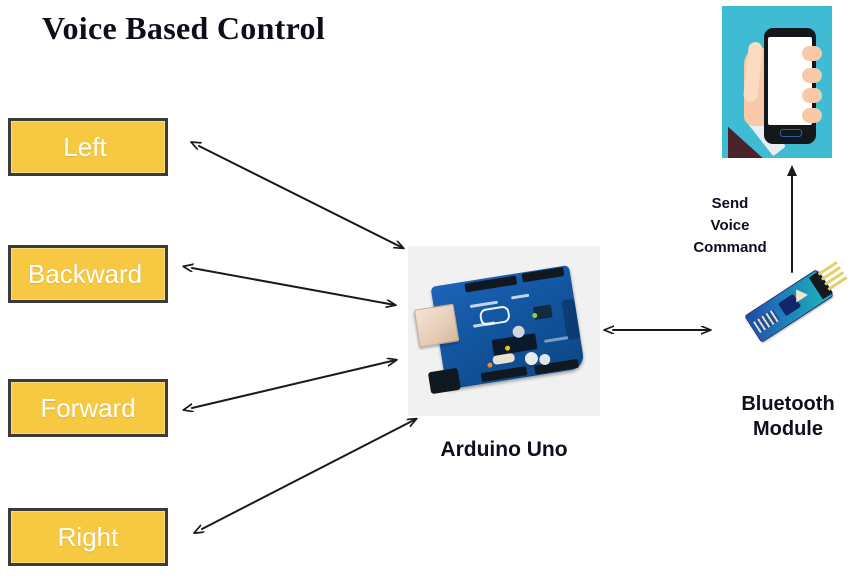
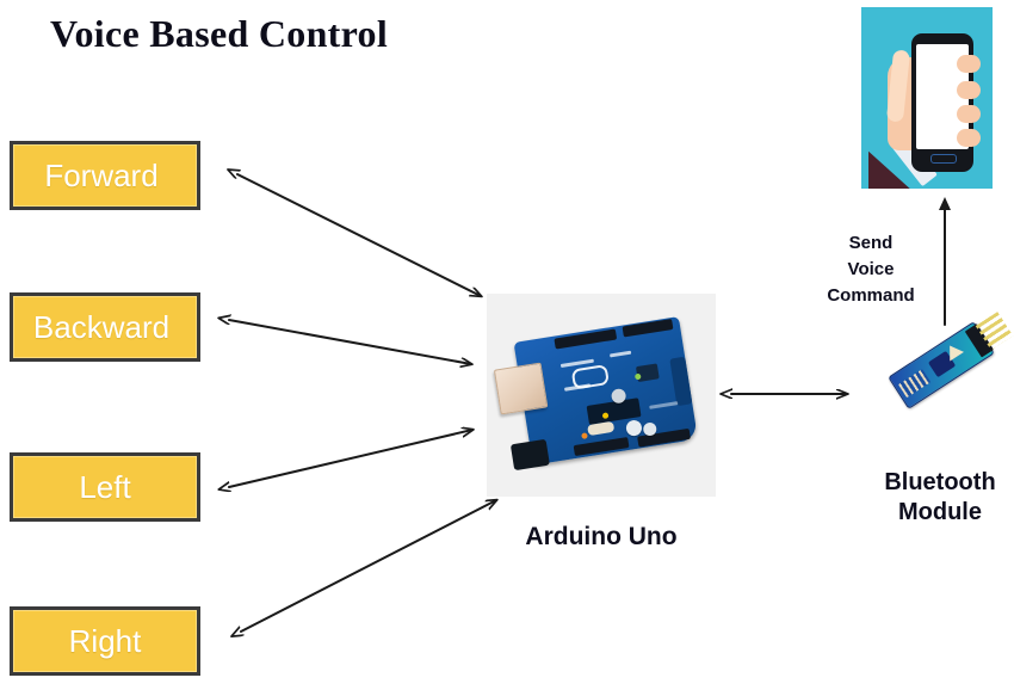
  Voice Based Control
- Left
+ Forward
  Backward
- Forward
+ Left
  Right
  Arduino Uno
  Send
  Voice
  Command
  Bluetooth
  Module
